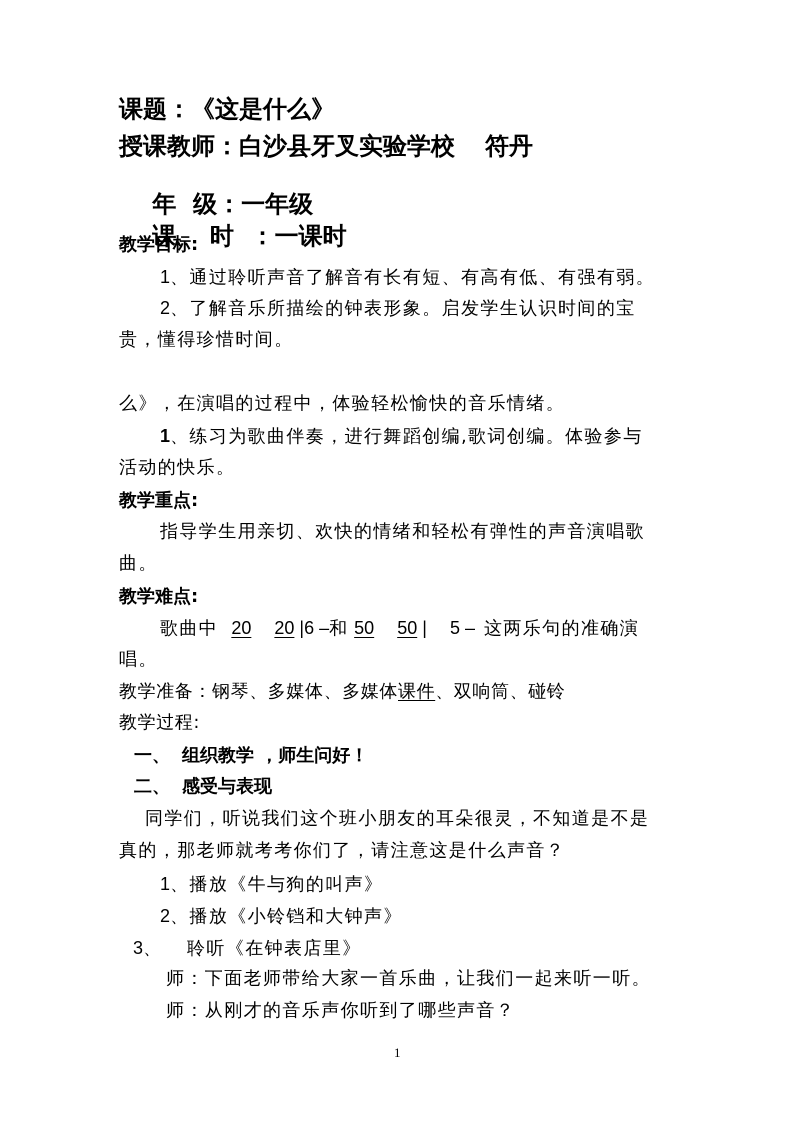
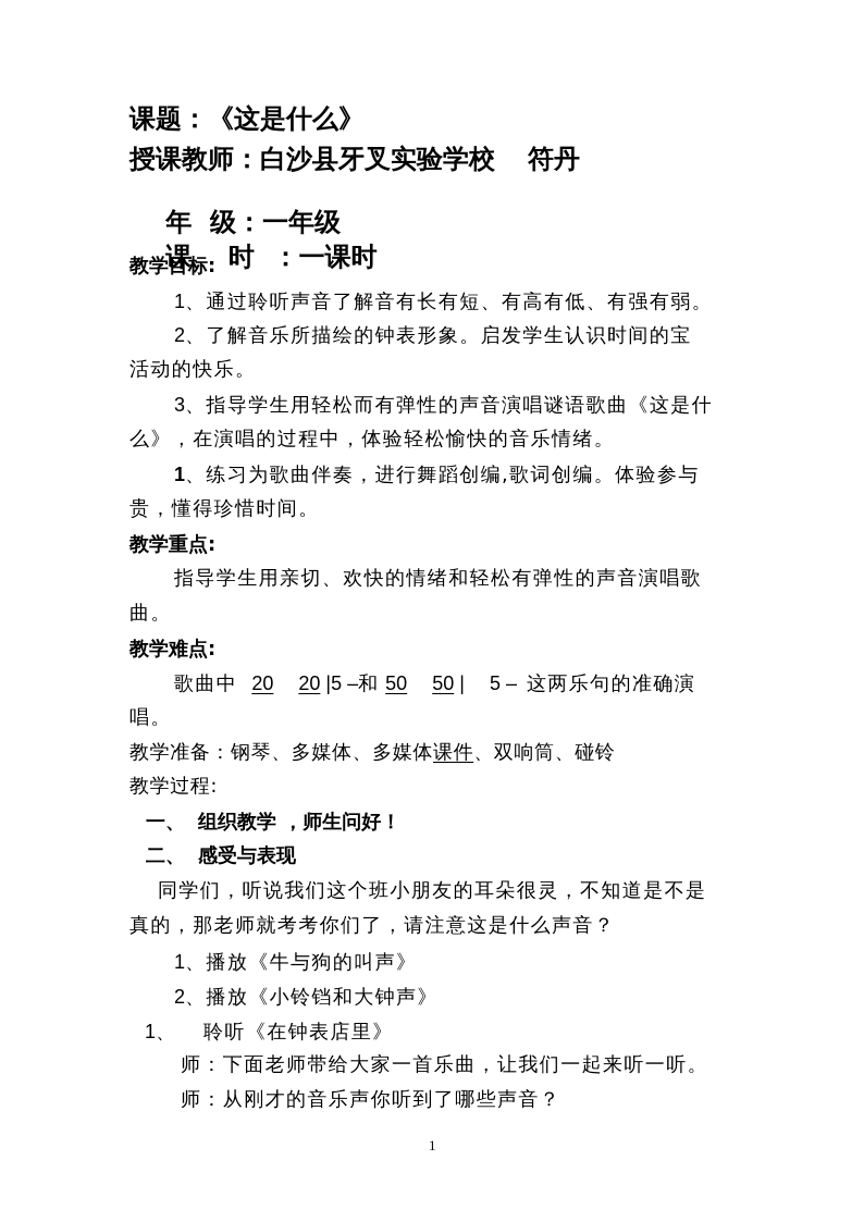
  课题：《这是什么》
  授课教师：白沙县牙叉实验学校 符丹
  年 级：一年级
  课 时 ：一课时
  教学目标:
  1、通过聆听声音了解音有长有短、有高有低、有强有弱。
  2、了解音乐所描绘的钟表形象。启发学生认识时间的宝
- 贵，懂得珍惜时间。
+ 活动的快乐。
+ 3、指导学生用轻松而有弹性的声音演唱谜语歌曲《这是什
  么》，在演唱的过程中，体验轻松愉快的音乐情绪。
  1、练习为歌曲伴奏，进行舞蹈创编,歌词创编。体验参与
- 活动的快乐。
+ 贵，懂得珍惜时间。
  教学重点:
  指导学生用亲切、欢快的情绪和轻松有弹性的声音演唱歌
  曲。
  教学难点:
- 歌曲中 20 20 |6 –和 50 50 | 5 – 这两乐句的准确演
+ 歌曲中 20 20 |5 –和 50 50 | 5 – 这两乐句的准确演
  唱。
  教学准备：钢琴、多媒体、多媒体课件、双响筒、碰铃
  教学过程:
  一、 组织教学 ，师生问好！
  二、 感受与表现
  同学们，听说我们这个班小朋友的耳朵很灵，不知道是不是
  真的，那老师就考考你们了，请注意这是什么声音？
  1、播放《牛与狗的叫声》
  2、播放《小铃铛和大钟声》
- 3、 聆听《在钟表店里》
+ 1、 聆听《在钟表店里》
  师：下面老师带给大家一首乐曲，让我们一起来听一听。
  师：从刚才的音乐声你听到了哪些声音？
  1
